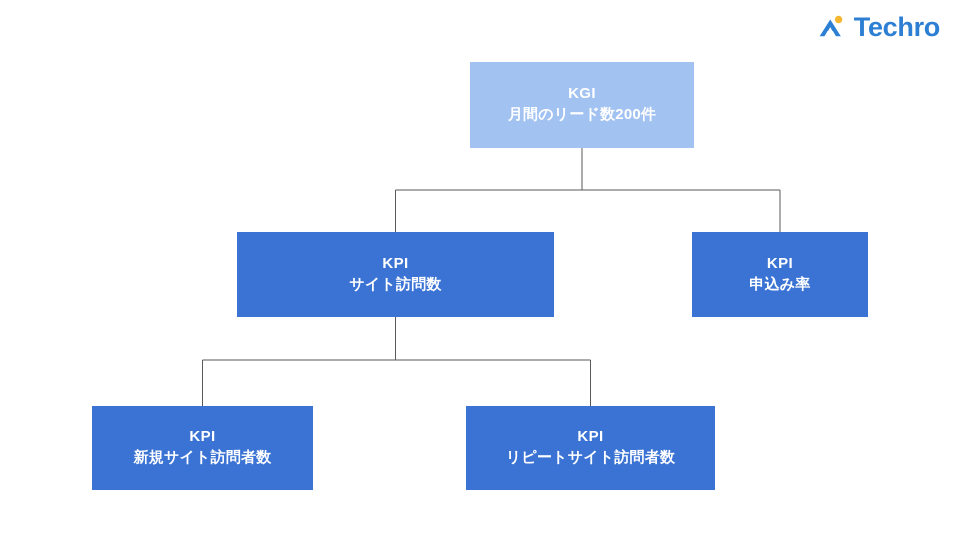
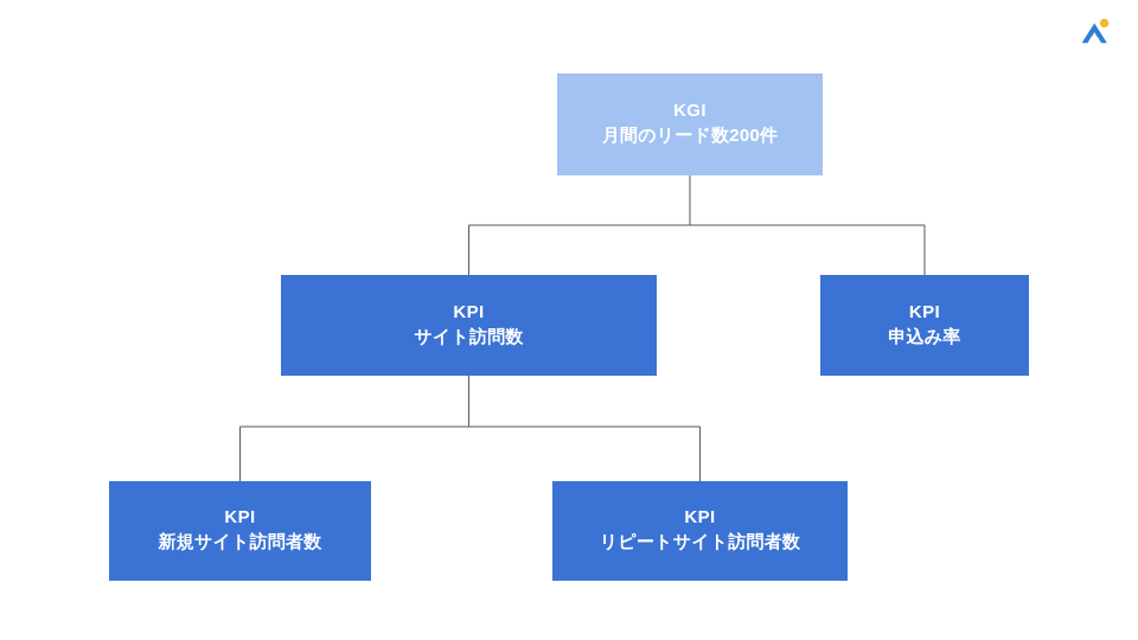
  KGI
  月間のリード数200件
  KPI
  サイト訪問数
  KPI
  申込み率
  KPI
  新規サイト訪問者数
  KPI
  リピートサイト訪問者数
- Techro
